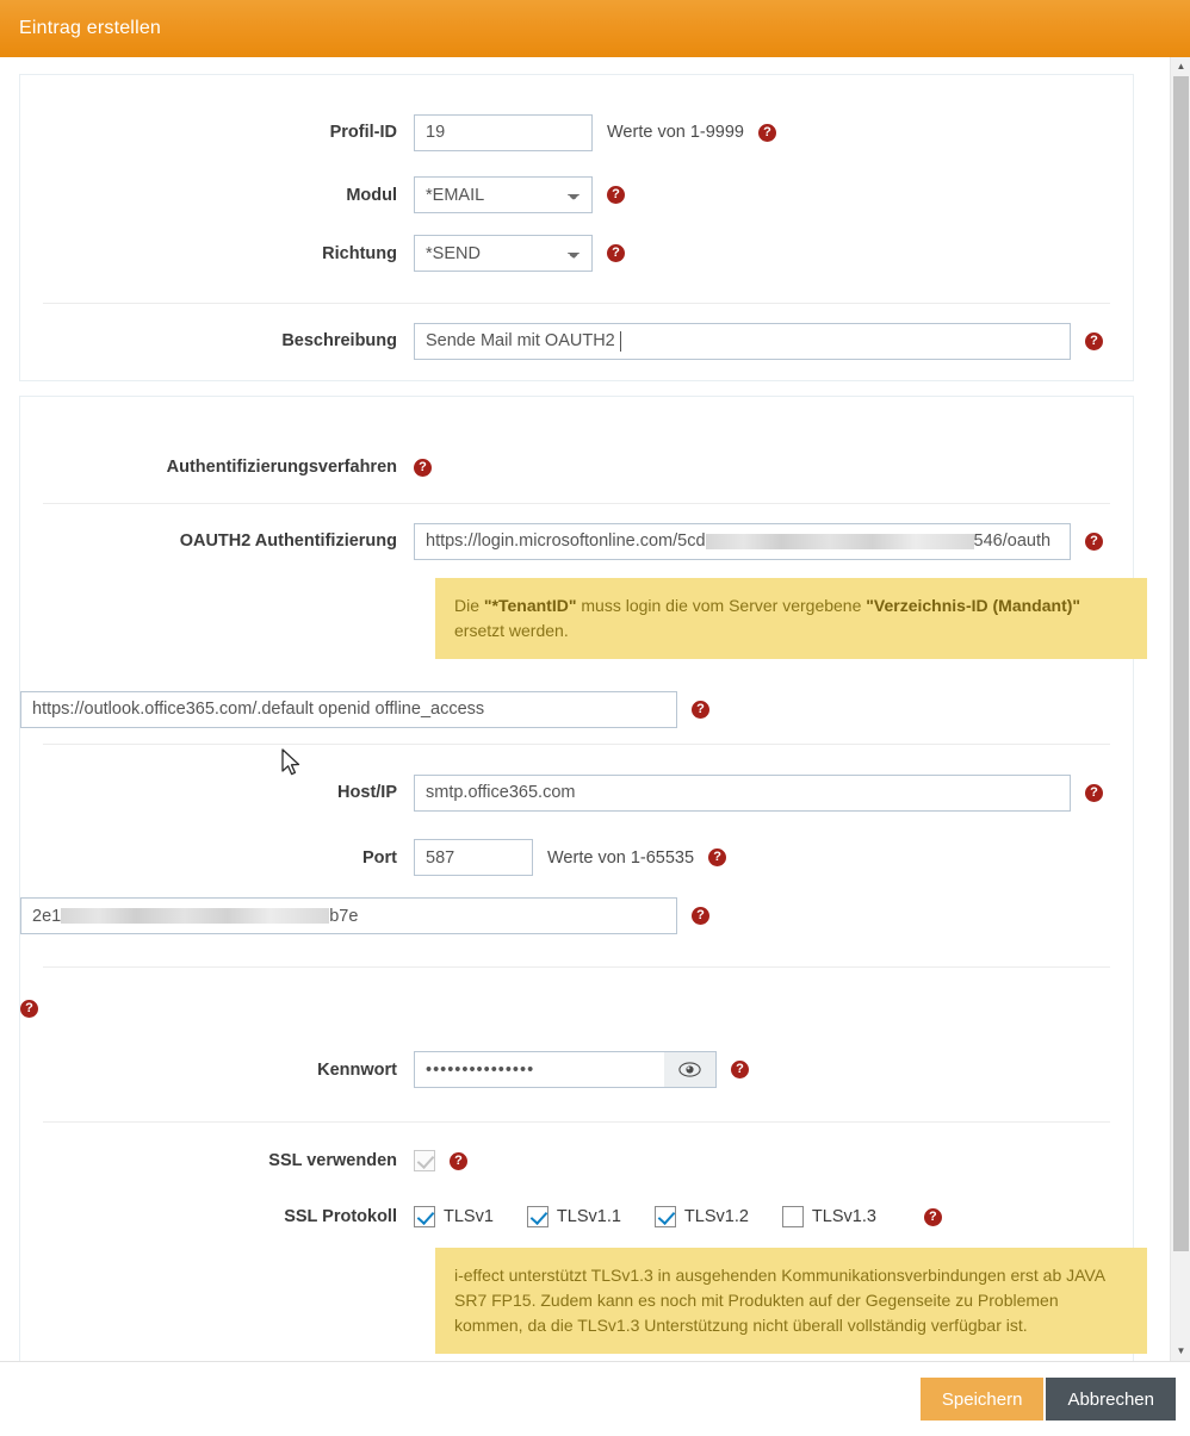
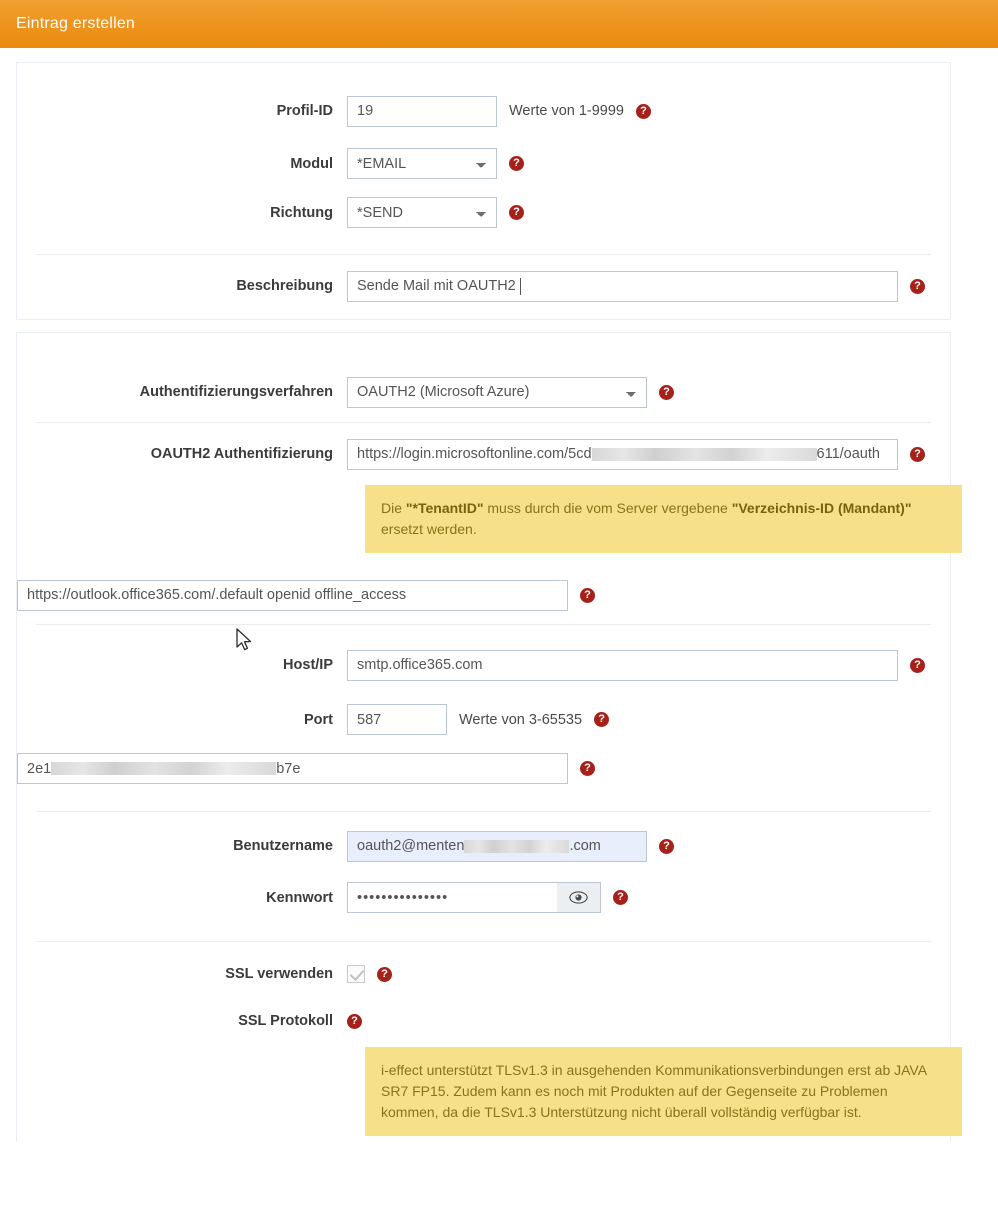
  Eintrag erstellen
  Profil-ID
  19
  Werte von 1-9999
  ?
  Modul
  *EMAIL
  ?
  Richtung
  *SEND
  ?
  Beschreibung
  Sende Mail mit OAUTH2
  ?
  Authentifizierungsverfahren
+ OAUTH2 (Microsoft Azure)
  ?
  OAUTH2 Authentifizierung
  https://login.microsoftonline.com/5cd
- 546/oauth
+ 611/oauth
  ?
- Die "*TenantID" muss login die vom Server vergebene "Verzeichnis-ID (Mandant)" ersetzt werden.
+ Die "*TenantID" muss durch die vom Server vergebene "Verzeichnis-ID (Mandant)" ersetzt werden.
  https://outlook.office365.com/.default openid offline_access
  ?
  Host/IP
  smtp.office365.com
  ?
  Port
  587
- Werte von 1-65535
+ Werte von 3-65535
  ?
  2e1
  b7e
  ?
+ Benutzername
+ oauth2@menten
+ .com
  ?
  Kennwort
  •••••••••••••••
  ?
  SSL verwenden
  ?
  SSL Protokoll
- TLSv1
- TLSv1.1
- TLSv1.2
- TLSv1.3
  ?
  i-effect unterstützt TLSv1.3 in ausgehenden Kommunikationsverbindungen erst ab JAVA SR7 FP15. Zudem kann es noch mit Produkten auf der Gegenseite zu Problemen kommen, da die TLSv1.3 Unterstützung nicht überall vollständig verfügbar ist.
- ▲
- ▼
- Speichern
- Abbrechen
